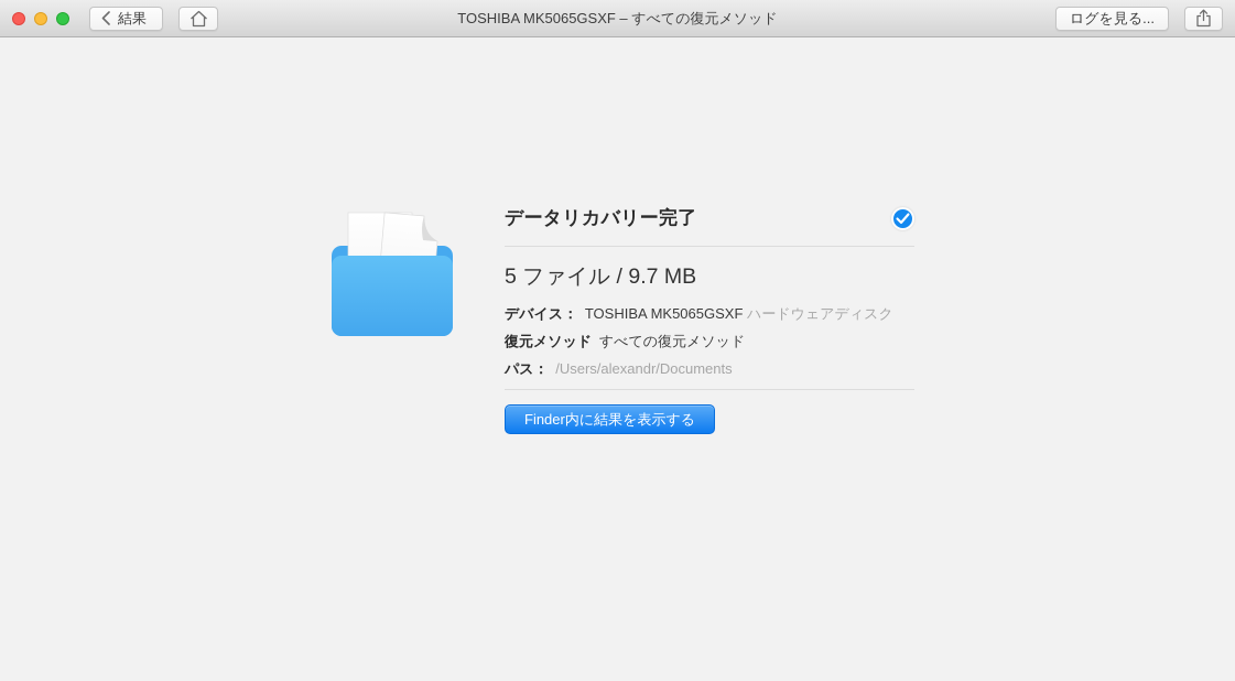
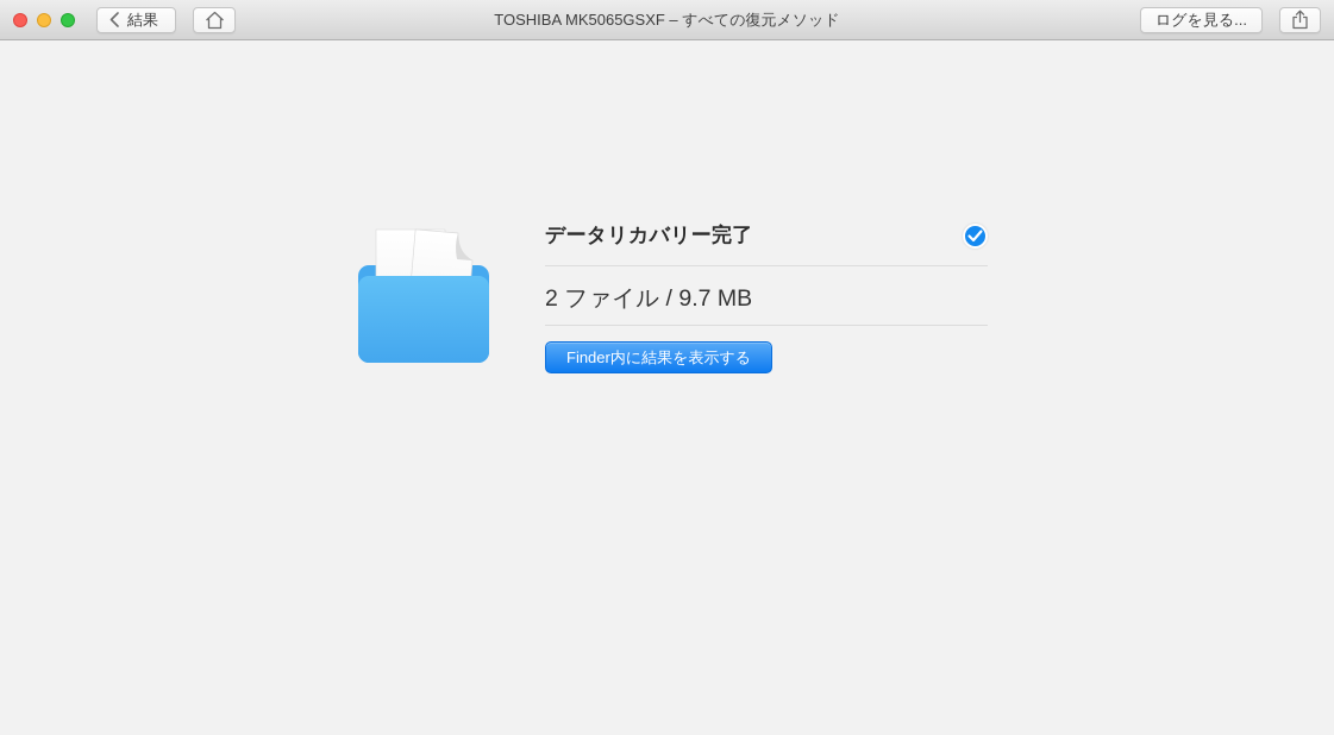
  結果
  TOSHIBA MK5065GSXF – すべての復元メソッド
  ログを見る...
  データリカバリー完了
- 5 ファイル / 9.7 MB
+ 2 ファイル / 9.7 MB
- デバイス： TOSHIBA MK5065GSXF ハードウェアディスク
- 復元メソッド すべての復元メソッド
- パス： /Users/alexandr/Documents
  Finder内に結果を表示する
